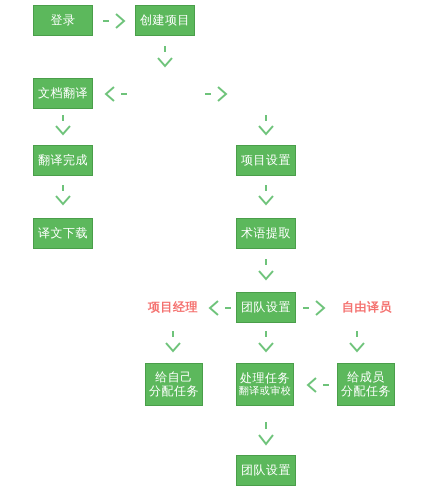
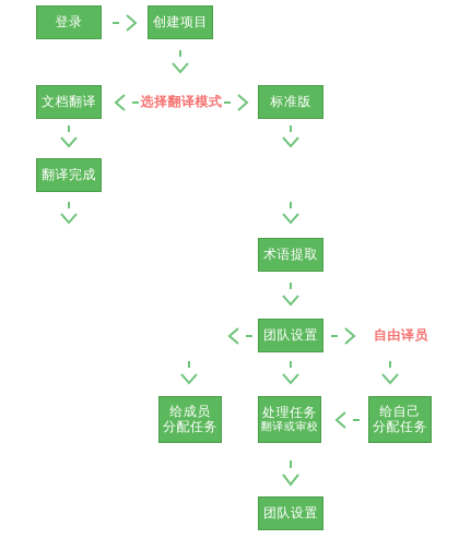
  登录
  创建项目
  文档翻译
+ 选择翻译模式
+ 标准版
  翻译完成
- 项目设置
- 译文下载
  术语提取
- 项目经理
  团队设置
  自由译员
- 给自己
+ 给成员
  分配任务
  处理任务
  翻译或审校
- 给成员
+ 给自己
  分配任务
  团队设置
